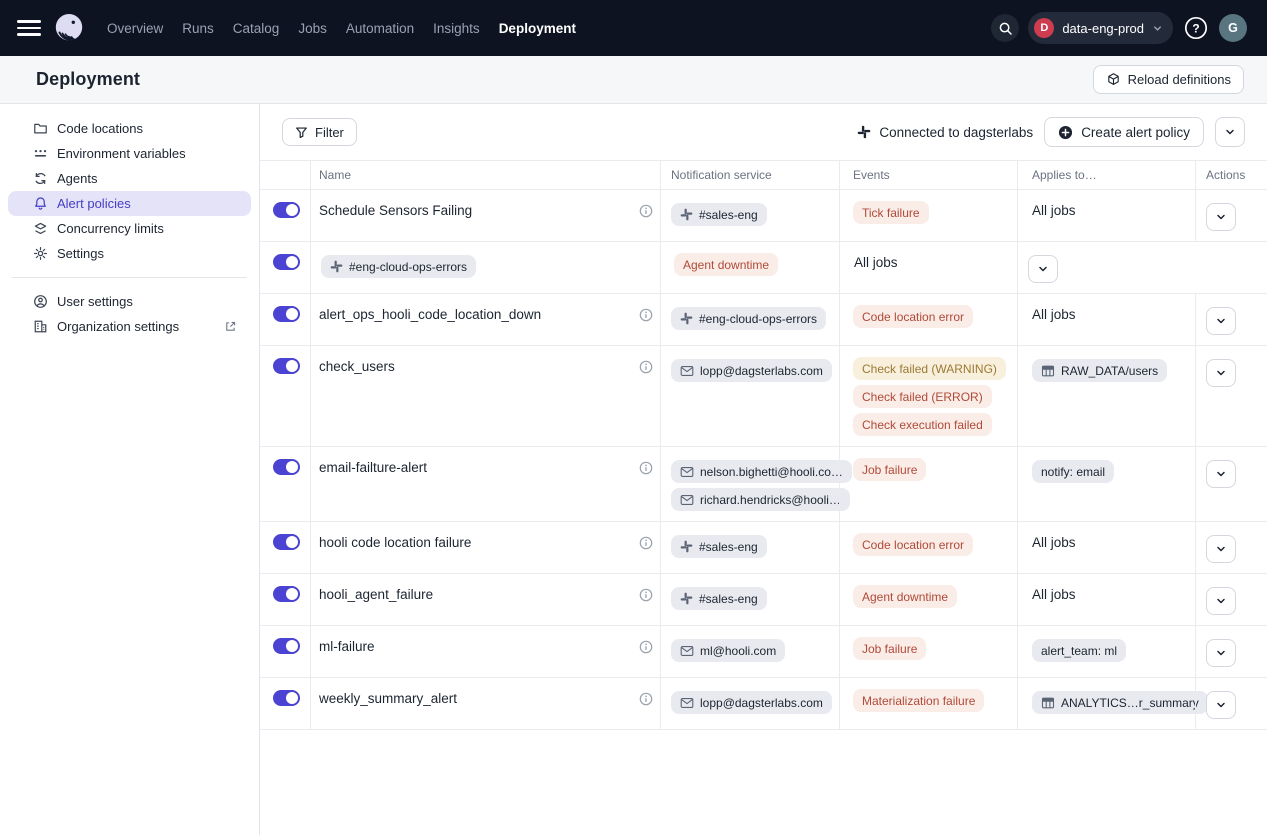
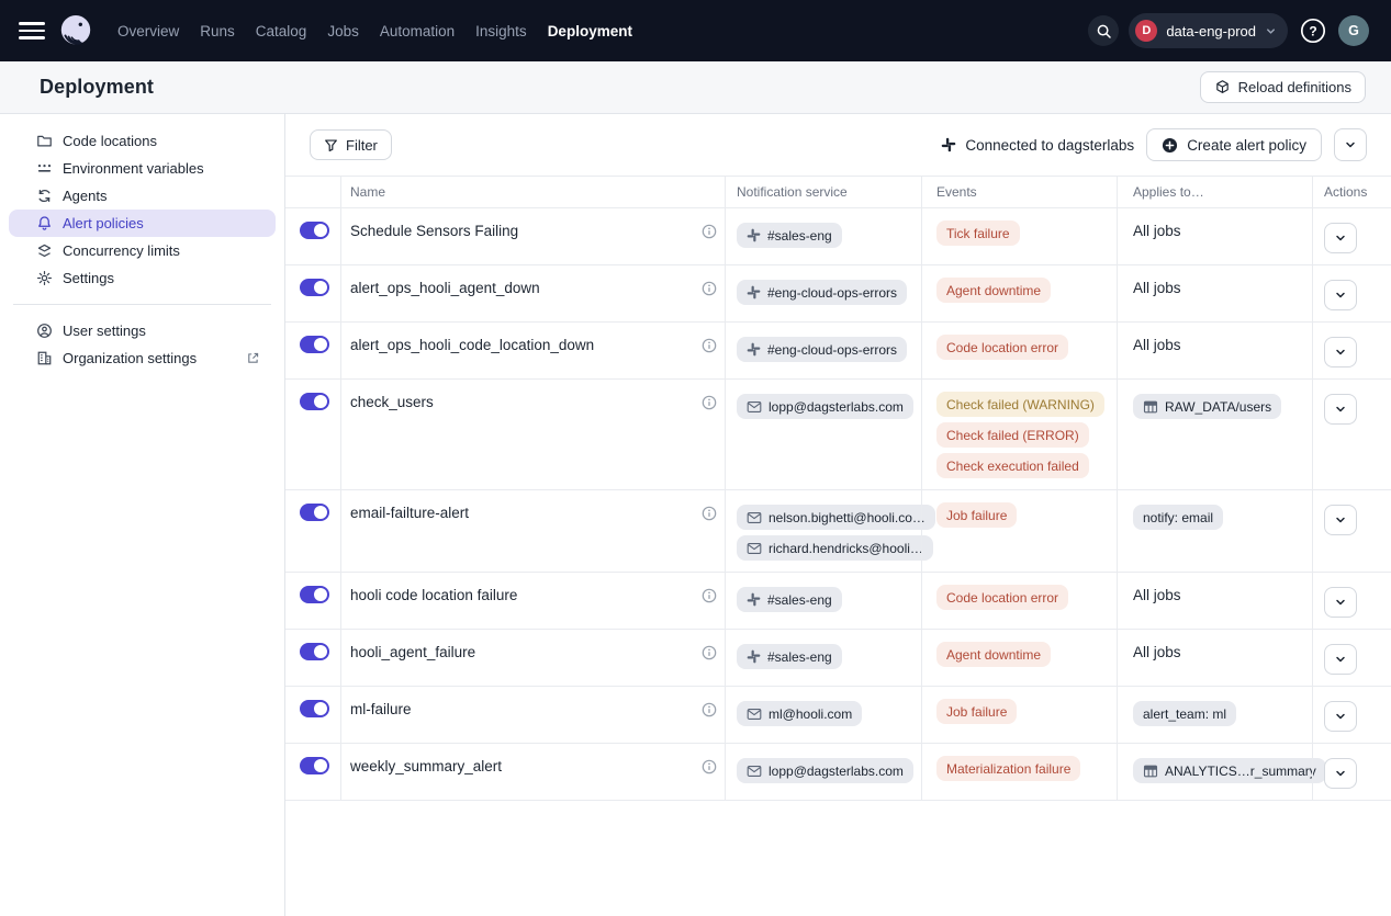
  Overview
  Runs
  Catalog
  Jobs
  Automation
  Insights
  Deployment
  D
  data-eng-prod
  ?
  G
  Deployment
  Reload definitions
  Code locations
  Environment variables
  Agents
  Alert policies
  Concurrency limits
  Settings
  User settings
  Organization settings
  Filter
  Connected to dagsterlabs
  Create alert policy
  Name
  Notification service
  Events
  Applies to…
  Actions
  Schedule Sensors Failing
  #sales-eng
  Tick failure
  All jobs
+ alert_ops_hooli_agent_down
  #eng-cloud-ops-errors
  Agent downtime
  All jobs
  alert_ops_hooli_code_location_down
  #eng-cloud-ops-errors
  Code location error
  All jobs
  check_users
  lopp@dagsterlabs.com
  Check failed (WARNING)
  Check failed (ERROR)
  Check execution failed
  RAW_DATA/users
  email-failture-alert
  nelson.bighetti@hooli.co…
  richard.hendricks@hooli…
  Job failure
  notify: email
  hooli code location failure
  #sales-eng
  Code location error
  All jobs
  hooli_agent_failure
  #sales-eng
  Agent downtime
  All jobs
  ml-failure
  ml@hooli.com
  Job failure
  alert_team: ml
  weekly_summary_alert
  lopp@dagsterlabs.com
  Materialization failure
  ANALYTICS…r_summary
